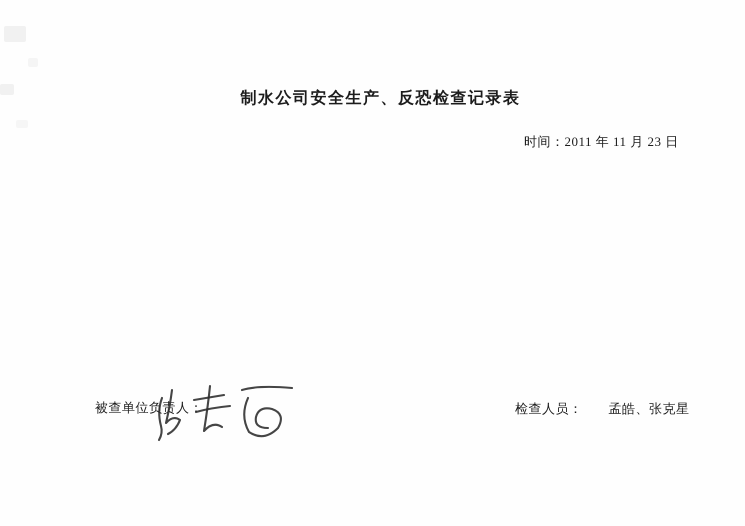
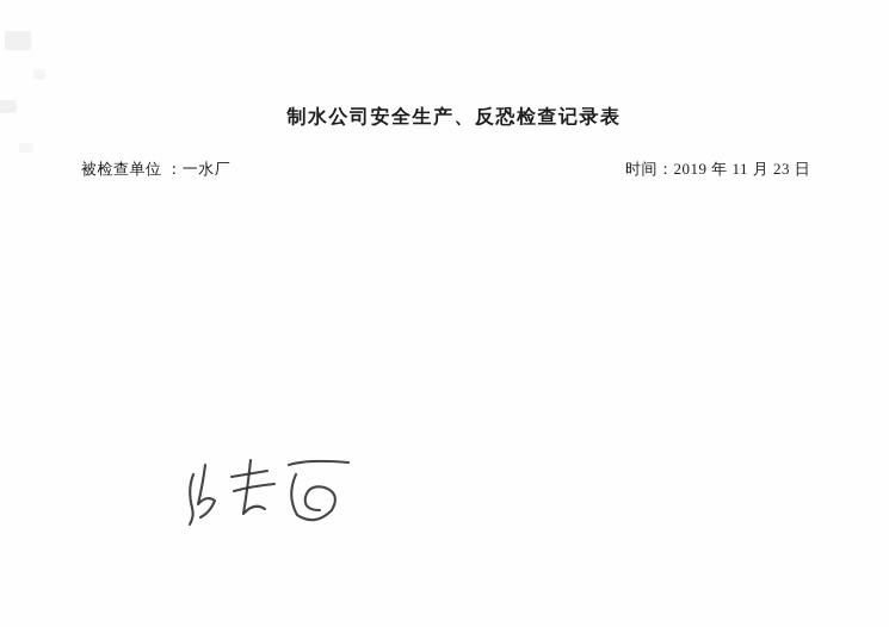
  制水公司安全生产、反恐检查记录表
+ 被检查单位 ：一水厂
- 时间：2011 年 11 月 23 日
+ 时间：2019 年 11 月 23 日
- 被查单位负责人：
- 检查人员： 孟皓、张克星
